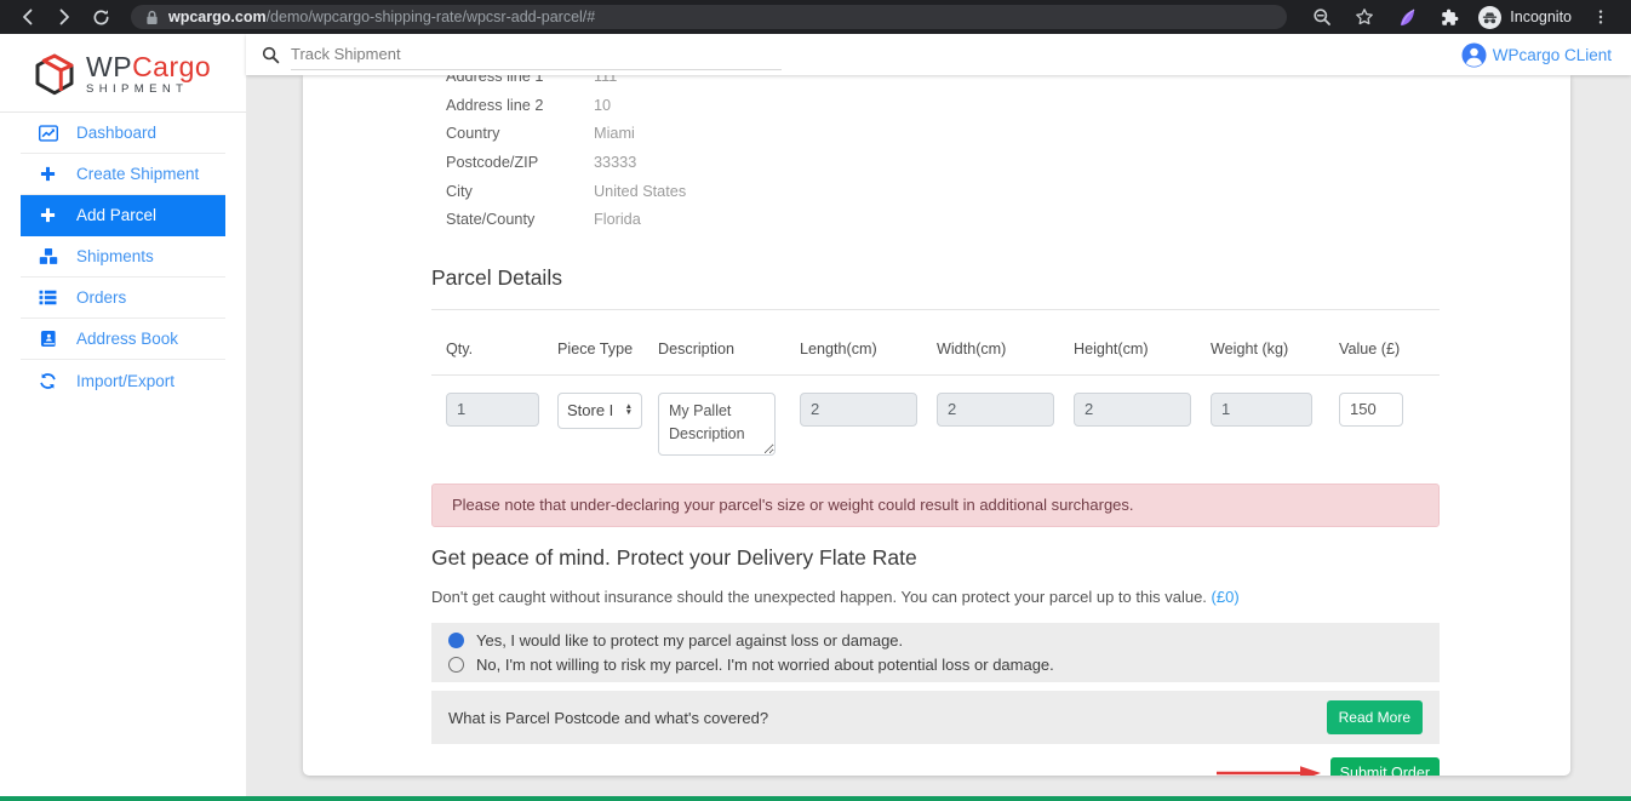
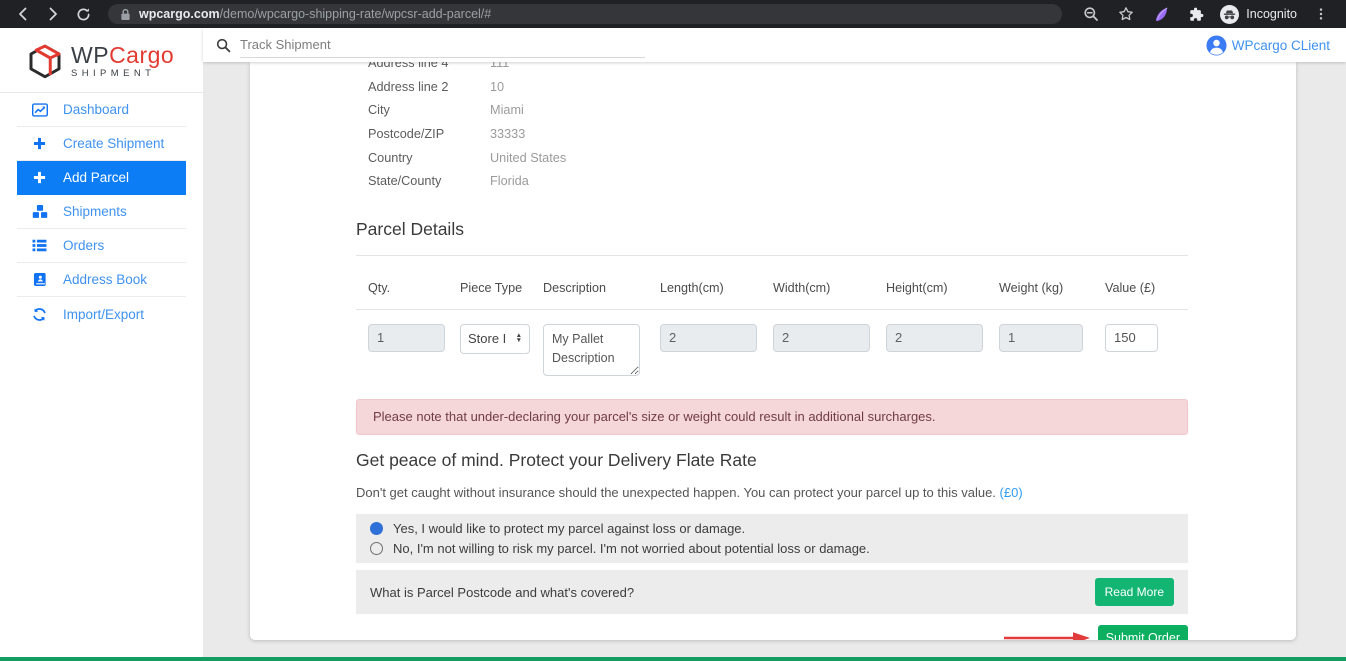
  wpcargo.com
  /demo/wpcargo-shipping-rate/wpcsr-add-parcel/#
  Incognito
  WPCargo
  SHIPMENT
  Dashboard
  Create Shipment
  Add Parcel
  Shipments
  Orders
  Address Book
  Import/Export
  Track Shipment
  WPcargo CLient
- Address line 1
+ Address line 4
  111
  Address line 2
  10
- Country
+ City
  Miami
  Postcode/ZIP
  33333
- City
+ Country
  United States
  State/County
  Florida
  Parcel Details
  Qty.
  Piece Type
  Description
  Length(cm)
  Width(cm)
  Height(cm)
  Weight (kg)
  Value (£)
  1
  Store I
  2
  2
  2
  1
  150
  Please note that under-declaring your parcel's size or weight could result in additional surcharges.
  Get peace of mind. Protect your Delivery Flate Rate
  Don't get caught without insurance should the unexpected happen. You can protect your parcel up to this value. (£0)
  Yes, I would like to protect my parcel against loss or damage.
  No, I'm not willing to risk my parcel. I'm not worried about potential loss or damage.
  What is Parcel Postcode and what's covered?
  Read More
  Submit Order
